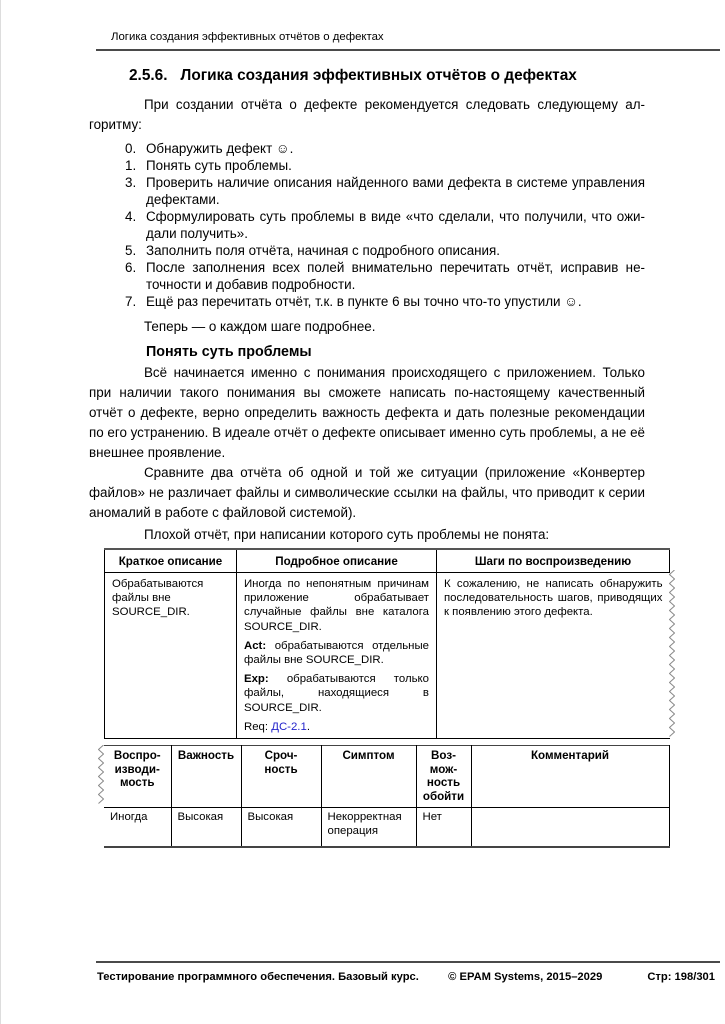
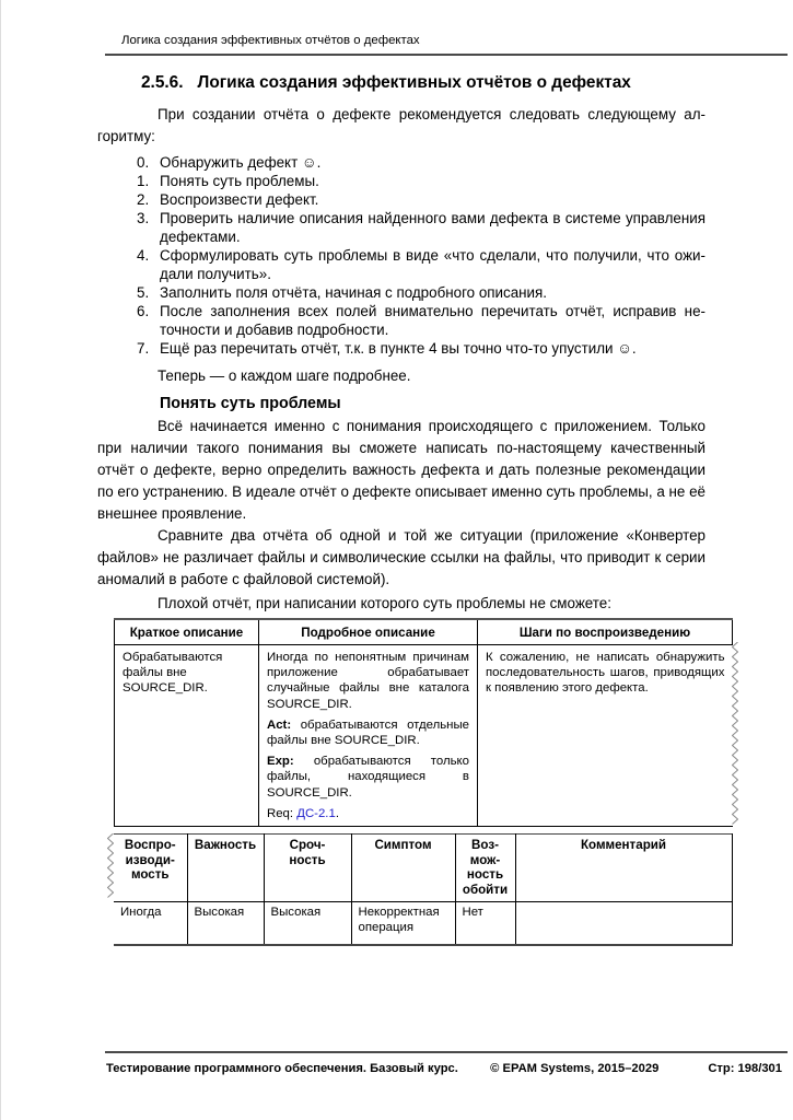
  Логика создания эффективных отчётов о дефектах
  2.5.6.
  Логика создания эффективных отчётов о дефектах
  При создании отчёта о дефекте рекомендуется следовать следующему ал­горитму:
  0.
  Обнаружить дефект ☺.
  1.
  Понять суть проблемы.
+ 2.
+ Воспроизвести дефект.
  3.
  Проверить наличие описания найденного вами дефекта в системе управле­ния дефектами.
  4.
  Сформулировать суть проблемы в виде «что сделали, что получили, что ожи­дали получить».
  5.
  Заполнить поля отчёта, начиная с подробного описания.
  6.
  После заполнения всех полей внимательно перечитать отчёт, исправив не­точности и добавив подробности.
  7.
- Ещё раз перечитать отчёт, т.к. в пункте 6 вы точно что-то упустили ☺.
+ Ещё раз перечитать отчёт, т.к. в пункте 4 вы точно что-то упустили ☺.
  Теперь — о каждом шаге подробнее.
  Понять суть проблемы
  Всё начинается именно с понимания происходящего с приложением. Только при наличии такого понимания вы сможете написать по-настоящему качественный отчёт о дефекте, верно определить важность дефекта и дать полезные рекоменда­ции по его устранению. В идеале отчёт о дефекте описывает именно суть про­блемы, а не её внешнее проявление.
  Сравните два отчёта об одной и той же ситуации (приложение «Конвертер файлов» не различает файлы и символические ссылки на файлы, что приводит к серии аномалий в работе с файловой системой).
- Плохой отчёт, при написании которого суть проблемы не понята:
+ Плохой отчёт, при написании которого суть проблемы не сможете:
  Краткое описание	Подробное описание	Шаги по воспроизведению
  Обрабатываются файлы вне SOURCE_DIR.	Иногда по непонятным причинам приложение обрабатывает случай­ные файлы вне каталога SOURCE_DIR. Act: обрабатываются отдельные файлы вне SOURCE_DIR. Exp: обрабатываются только файлы, находящиеся в SOURCE_DIR. Req: ДС-2.1.	К сожалению, не написать обнару­жить последовательность шагов, приводящих к появлению этого дефекта.
  Воспро- изводи- мость	Важность	Сроч- ность	Симптом	Воз- мож- ность обойти	Комментарий
  Иногда	Высокая	Высокая	Некорректная операция	Нет
  Тестирование программного обеспечения. Базовый курс.
  © EPAM Systems, 2015–2029
  Стр: 198/301
